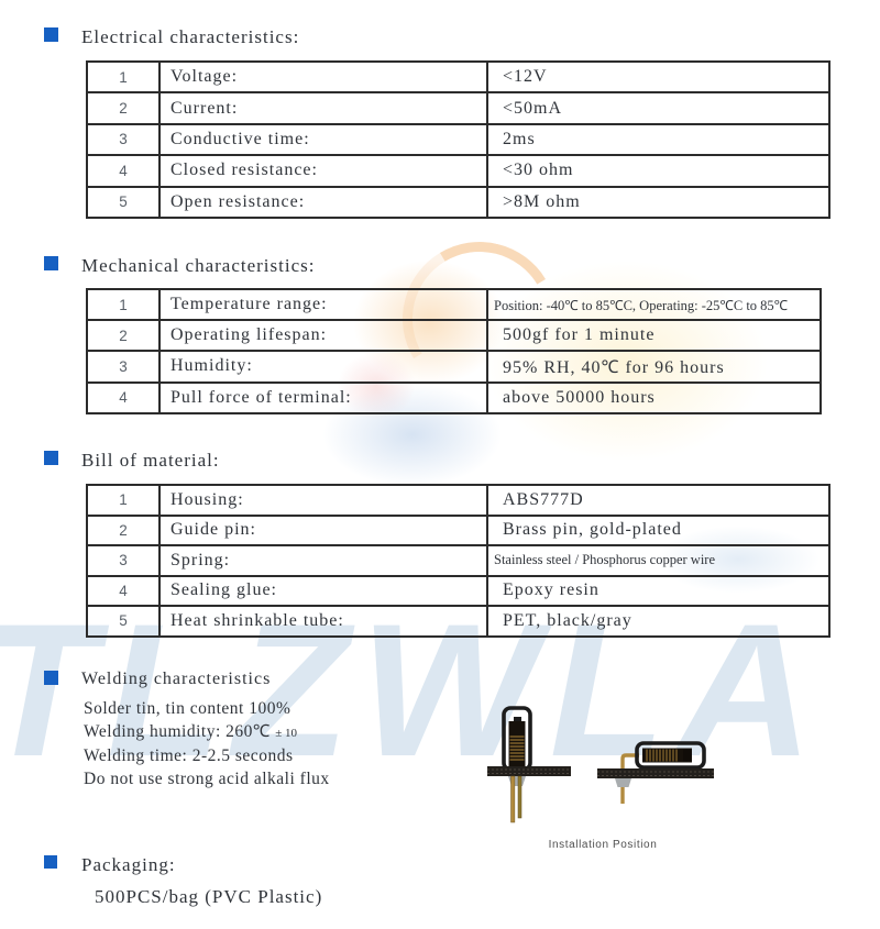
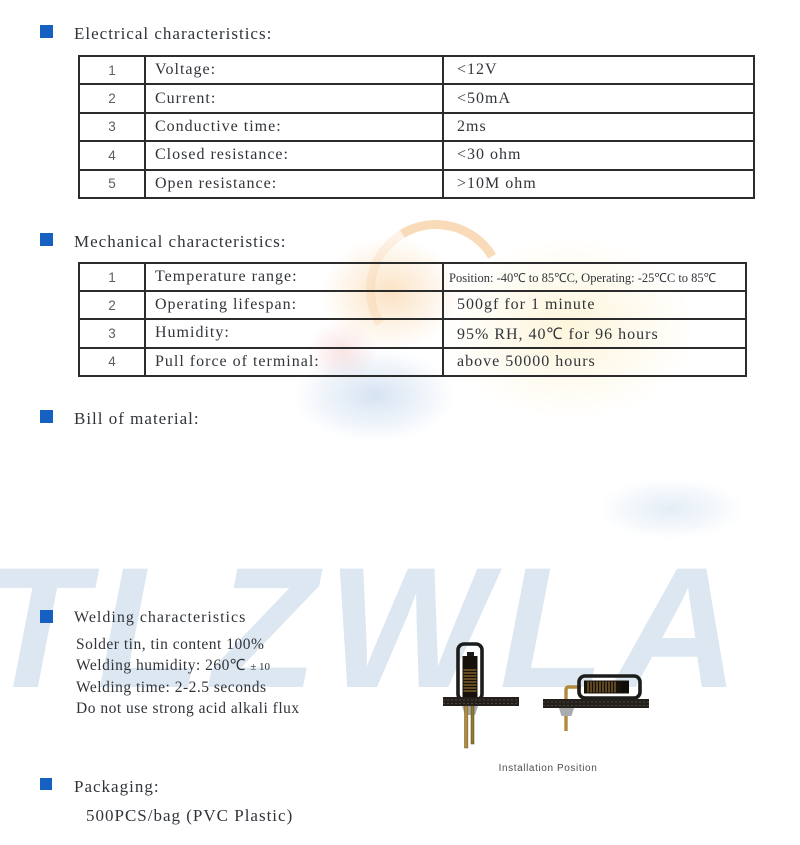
  TLZWLA
  Electrical characteristics:
  1	Voltage:	<12V
  2	Current:	<50mA
  3	Conductive time:	2ms
  4	Closed resistance:	<30 ohm
- 5	Open resistance:	>8M ohm
+ 5	Open resistance:	>10M ohm
  Mechanical characteristics:
  1	Temperature range:	Position: -40℃ to 85℃C, Operating: -25℃C to 85℃
  2	Operating lifespan:	500gf for 1 minute
  3	Humidity:	95% RH, 40℃ for 96 hours
  4	Pull force of terminal:	above 50000 hours
  Bill of material:
- 1	Housing:	ABS777D
- 2	Guide pin:	Brass pin, gold-plated
- 3	Spring:	Stainless steel / Phosphorus copper wire
- 4	Sealing glue:	Epoxy resin
- 5	Heat shrinkable tube:	PET, black/gray
  Welding characteristics
  Solder tin, tin content 100%
  Welding humidity: 260℃ ± 10
  Welding time: 2-2.5 seconds
  Do not use strong acid alkali flux
  Installation Position
  Packaging:
  500PCS/bag (PVC Plastic)
